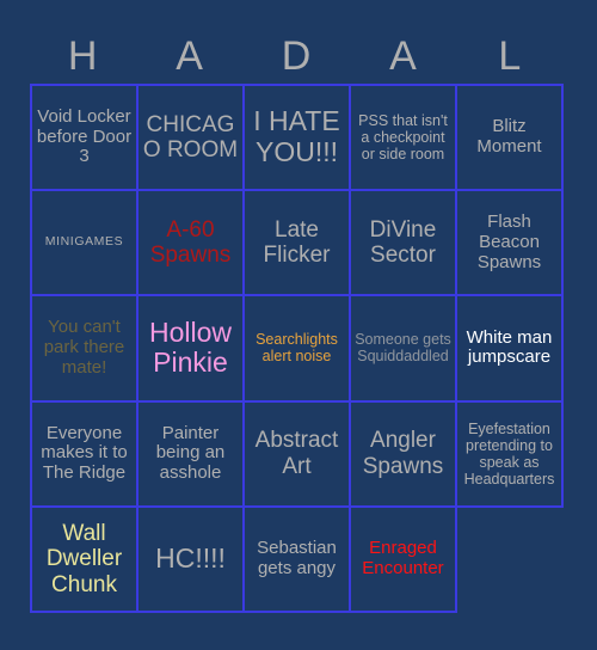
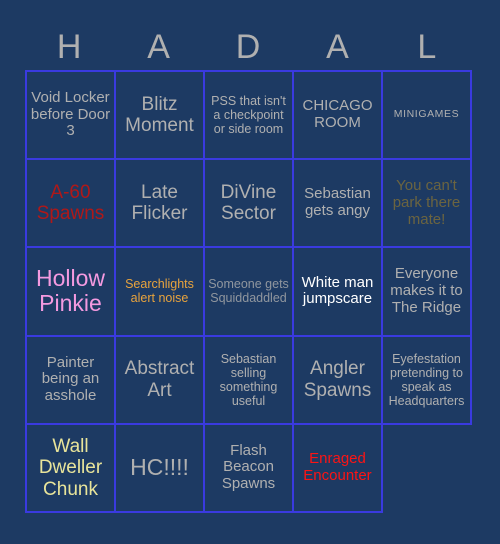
  H
  A
  D
  A
  L
  Void Locker before Door 3
- CHICAGO ROOM
+ Blitz Moment
- I HATE YOU!!!
  PSS that isn't a checkpoint or side room
- Blitz Moment
+ CHICAGO ROOM
  MINIGAMES
  A-60 Spawns
  Late Flicker
  DiVine Sector
- Flash Beacon Spawns
+ Sebastian gets angy
  You can't park there mate!
  Hollow Pinkie
  Searchlights alert noise
  Someone gets Squiddaddled
  White man jumpscare
  Everyone makes it to The Ridge
  Painter being an asshole
  Abstract Art
+ Sebastian selling something useful
  Angler Spawns
  Eyefestation pretending to speak as Headquarters
  Wall Dweller Chunk
  HC!!!!
- Sebastian gets angy
+ Flash Beacon Spawns
  Enraged Encounter
